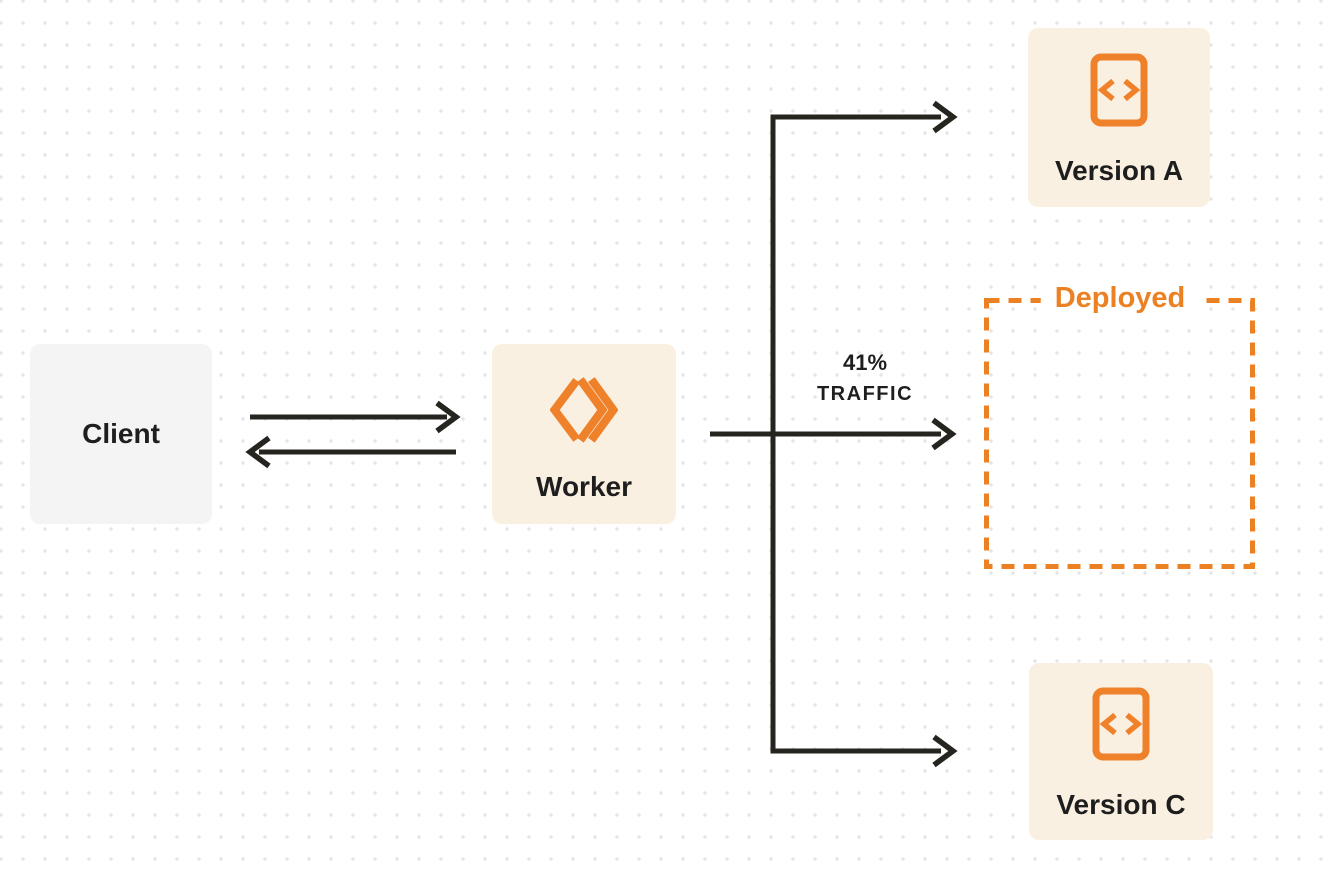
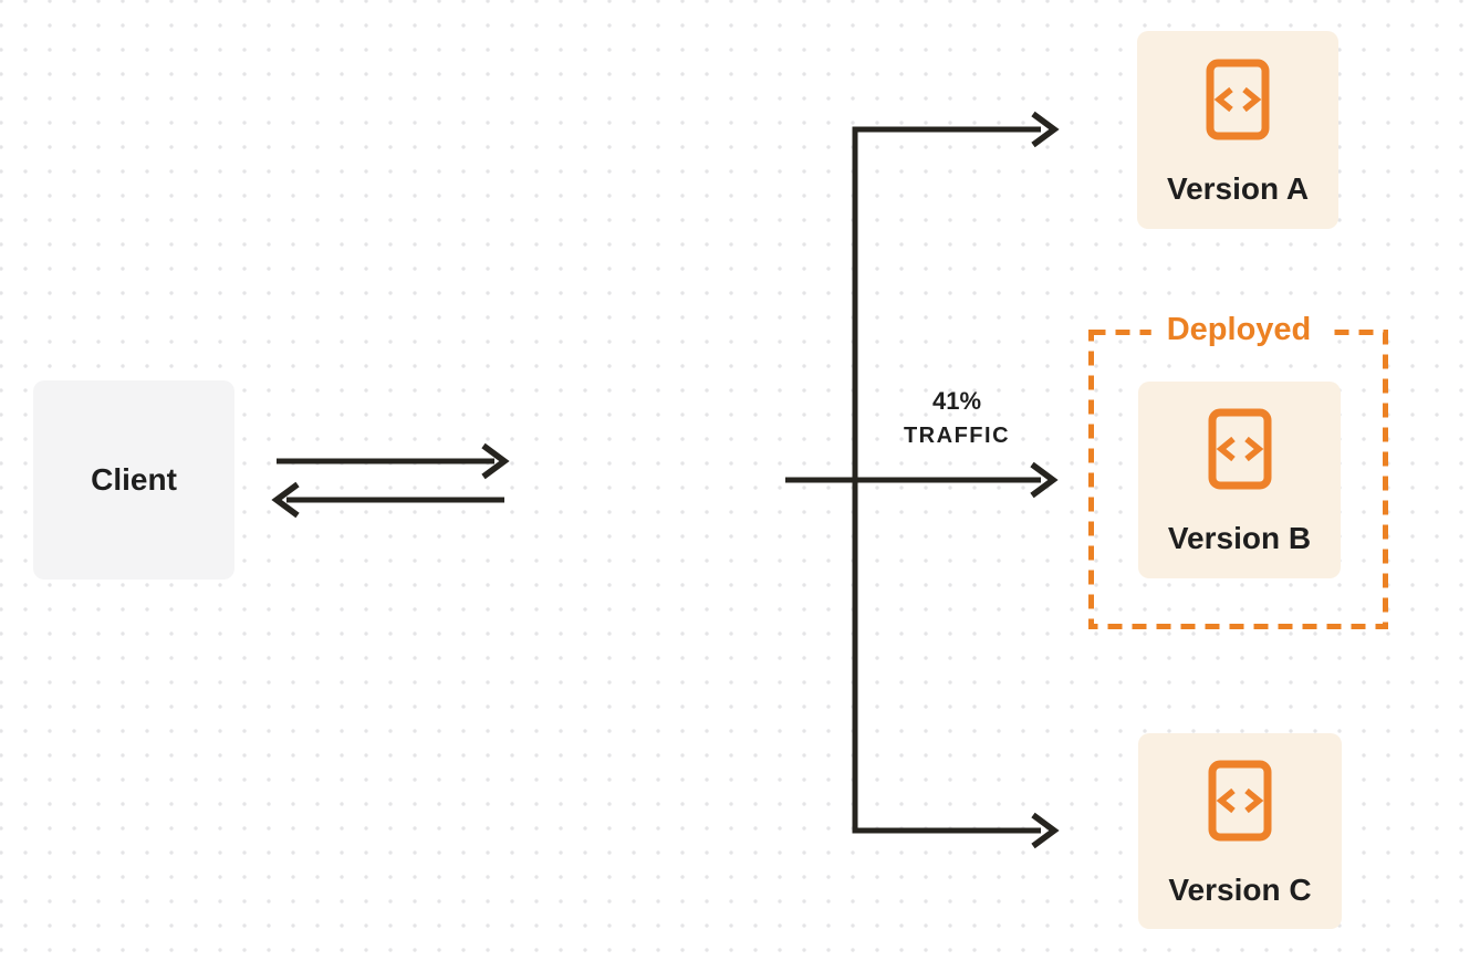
  Client
- Worker
  Version A
+ Version B
  Version C
  Deployed
  41%
  TRAFFIC
